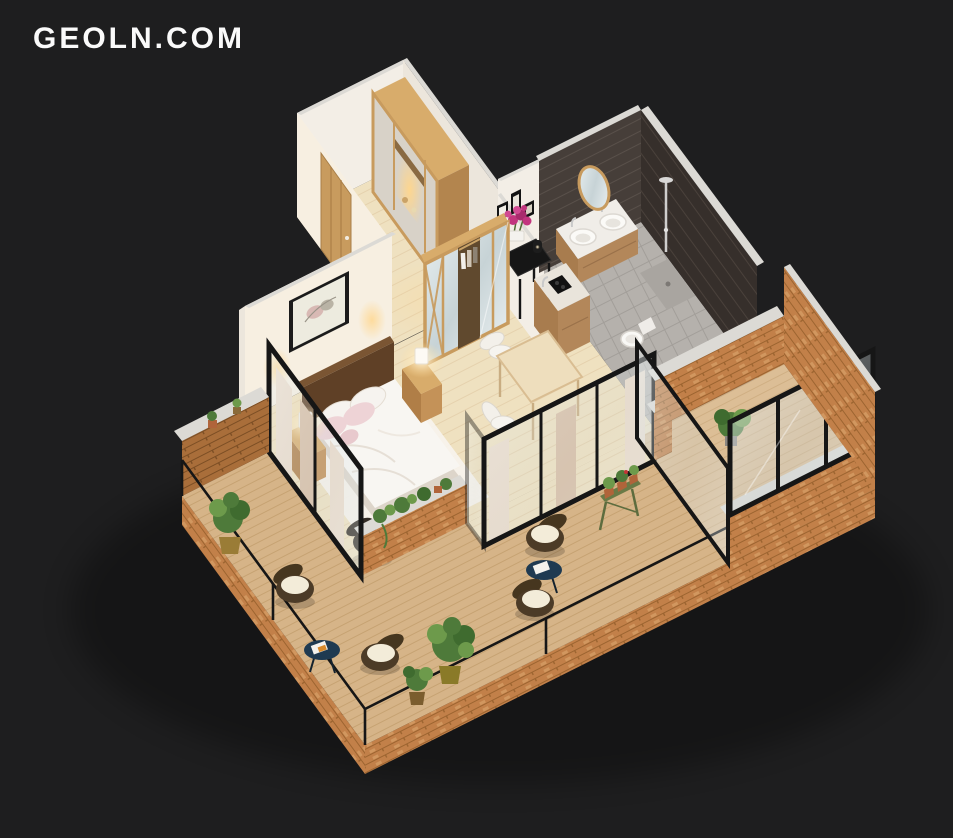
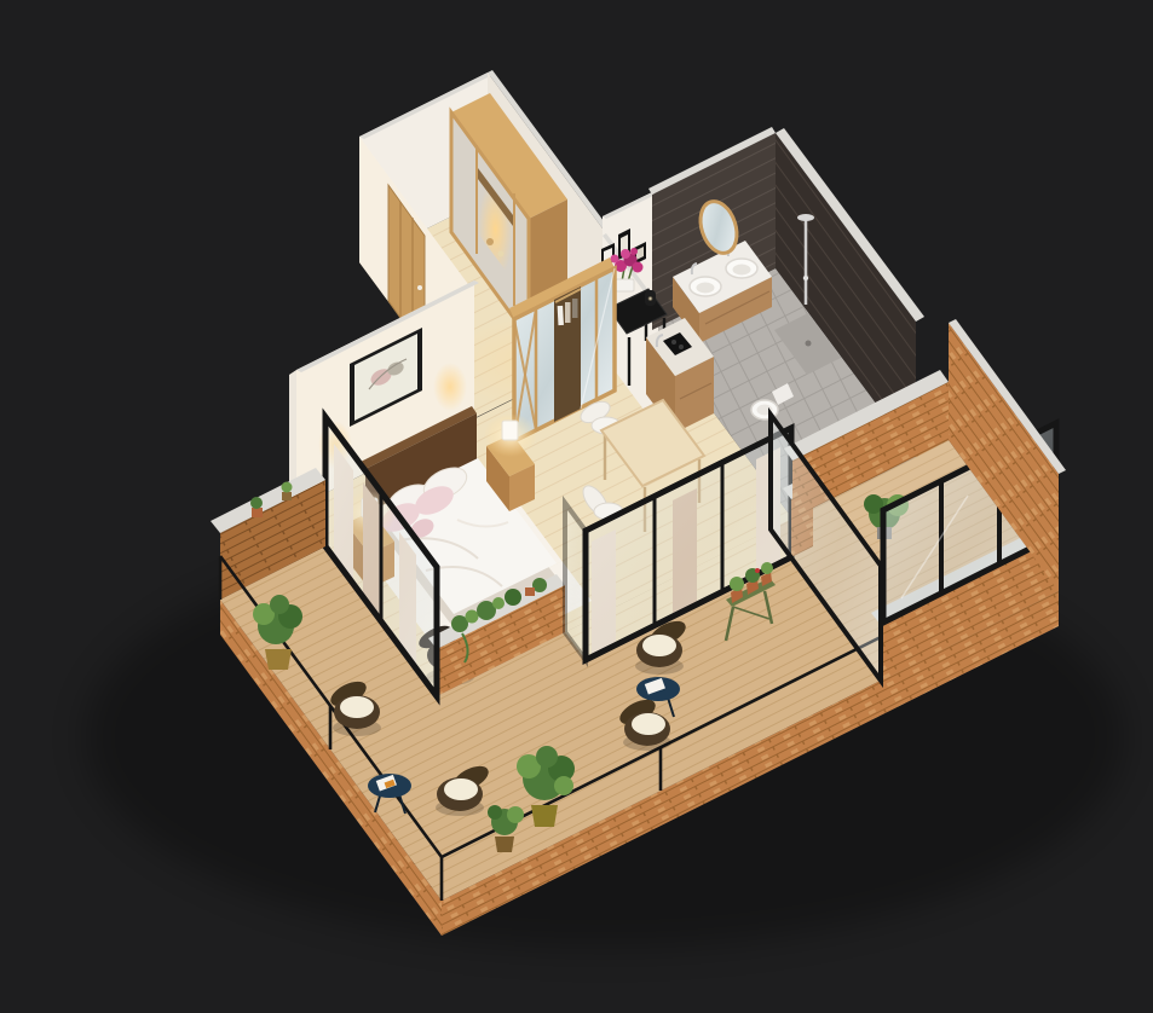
- GEOLN.COM
